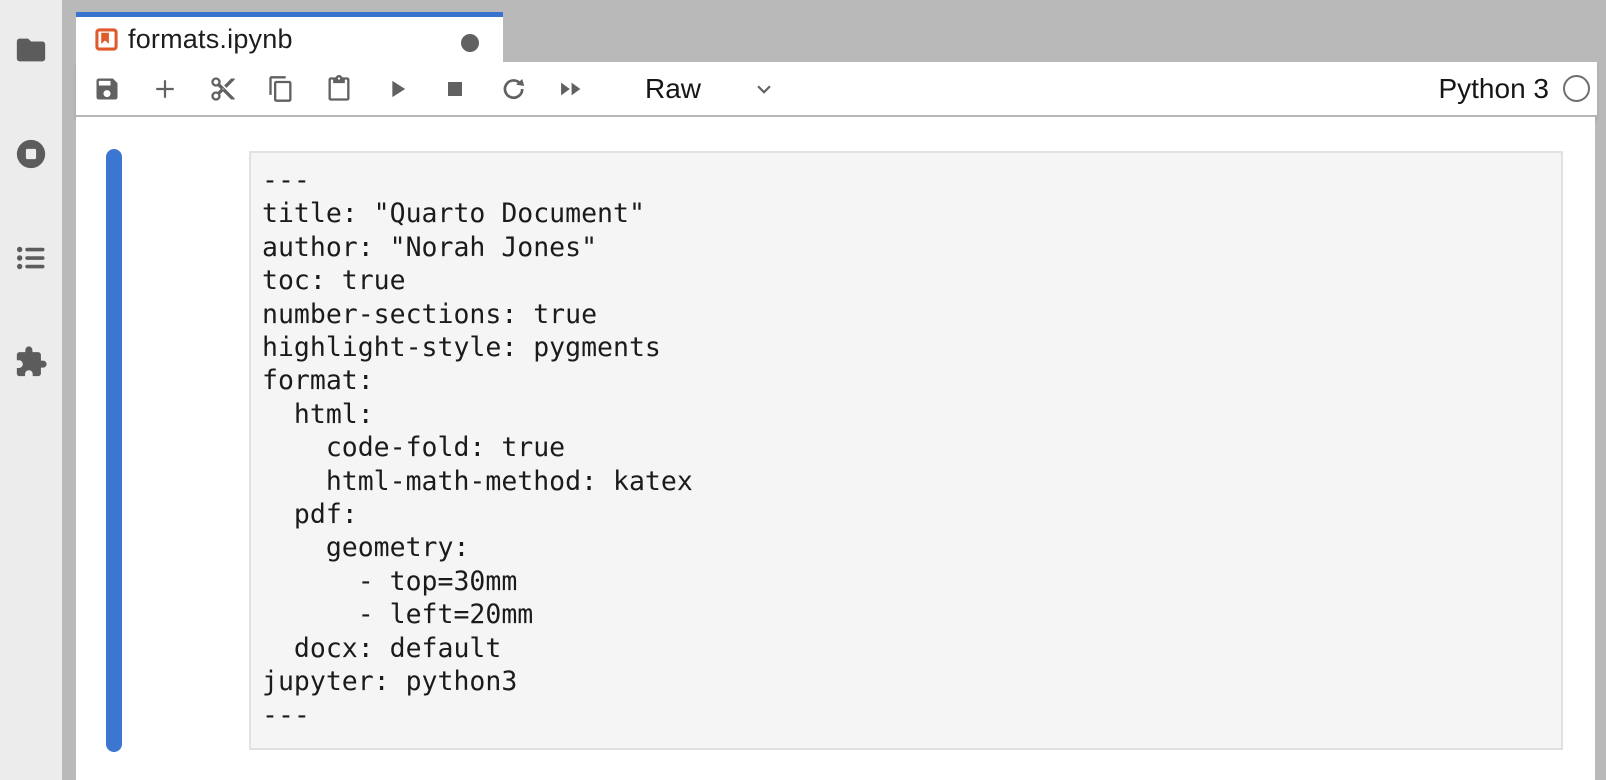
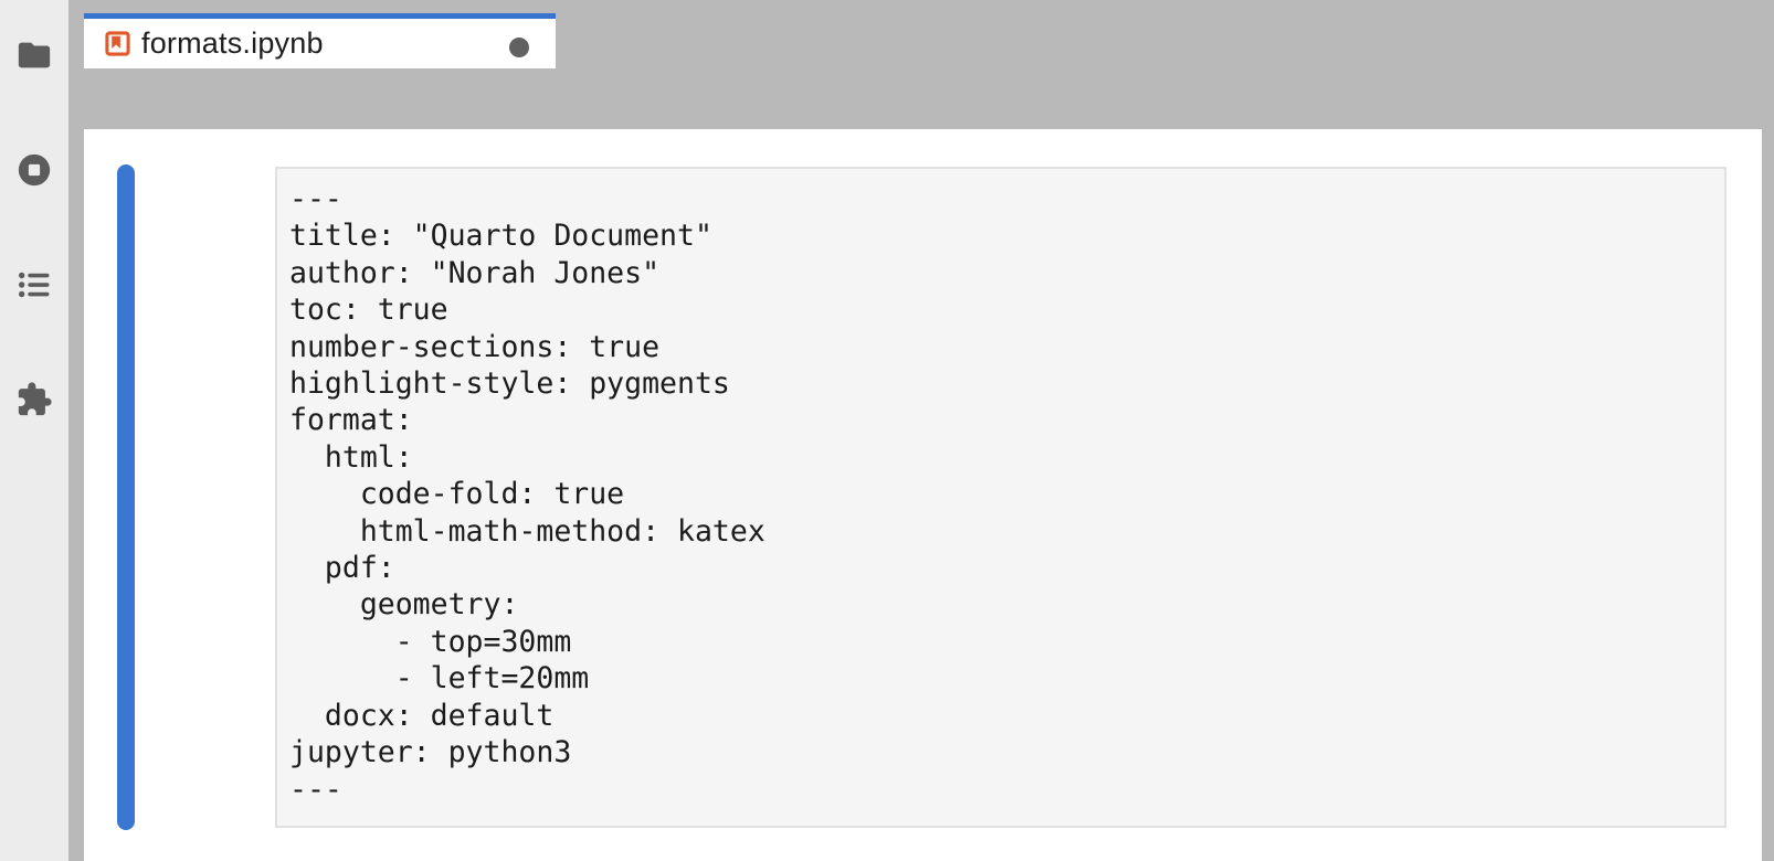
  formats.ipynb
- Raw
- Python 3
  ---
  title: "Quarto Document"
  author: "Norah Jones"
  toc: true
  number-sections: true
  highlight-style: pygments
  format:
  html:
  code-fold: true
  html-math-method: katex
  pdf:
  geometry:
  - top=30mm
  - left=20mm
  docx: default
  jupyter: python3
  ---
